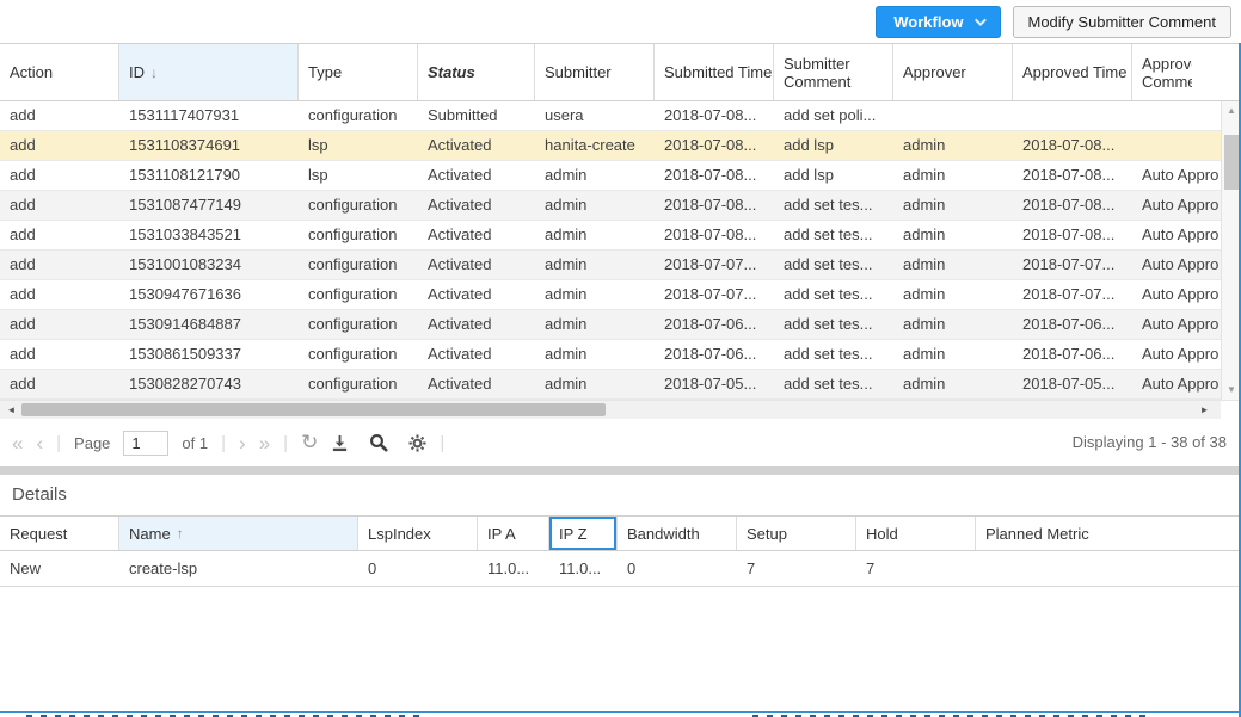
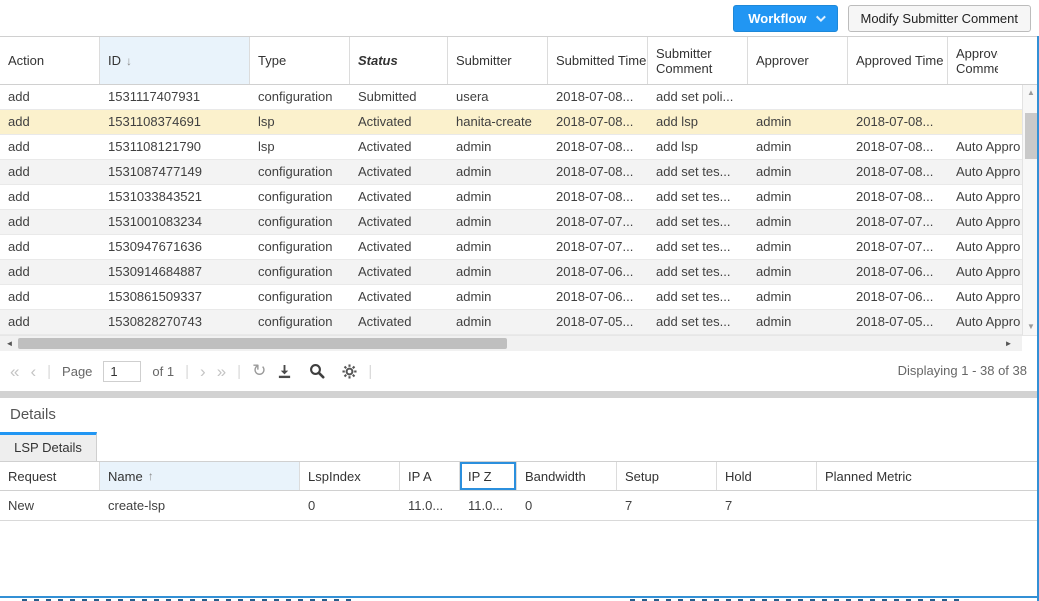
  Workflow
  Modify Submitter Comment
  Action
  ID
  ↓
  Type
  Status
  Submitter
  Submitted Time
  Submitter Comment
  Approver
  Approved Time
  add
  1531117407931
  configuration
  Submitted
  usera
  2018-07-08...
  add set poli...
  add
  1531108374691
  lsp
  Activated
  hanita-create
  2018-07-08...
  add lsp
  admin
  2018-07-08...
  add
  1531108121790
  lsp
  Activated
  admin
  2018-07-08...
  add lsp
  admin
  2018-07-08...
  Auto Appro
  add
  1531087477149
  configuration
  Activated
  admin
  2018-07-08...
  add set tes...
  admin
  2018-07-08...
  Auto Appro
  add
  1531033843521
  configuration
  Activated
  admin
  2018-07-08...
  add set tes...
  admin
  2018-07-08...
  Auto Appro
  add
  1531001083234
  configuration
  Activated
  admin
  2018-07-07...
  add set tes...
  admin
  2018-07-07...
  Auto Appro
  add
  1530947671636
  configuration
  Activated
  admin
  2018-07-07...
  add set tes...
  admin
  2018-07-07...
  Auto Appro
  add
  1530914684887
  configuration
  Activated
  admin
  2018-07-06...
  add set tes...
  admin
  2018-07-06...
  Auto Appro
  add
  1530861509337
  configuration
  Activated
  admin
  2018-07-06...
  add set tes...
  admin
  2018-07-06...
  Auto Appro
  add
  1530828270743
  configuration
  Activated
  admin
  2018-07-05...
  add set tes...
  admin
  2018-07-05...
  Auto Appro
  ▲
  ▼
  ◄
  ►
  «
  ‹
  |
  Page
  1
  of 1
  |
  ›
  »
  |
  ↻
  |
  Displaying 1 - 38 of 38
  Details
+ LSP Details
  Request
  Name
  ↑
  LspIndex
  IP A
  IP Z
  Bandwidth
  Setup
  Hold
  Planned Metric
  New
  create-lsp
  0
  11.0...
  11.0...
  0
  7
  7
